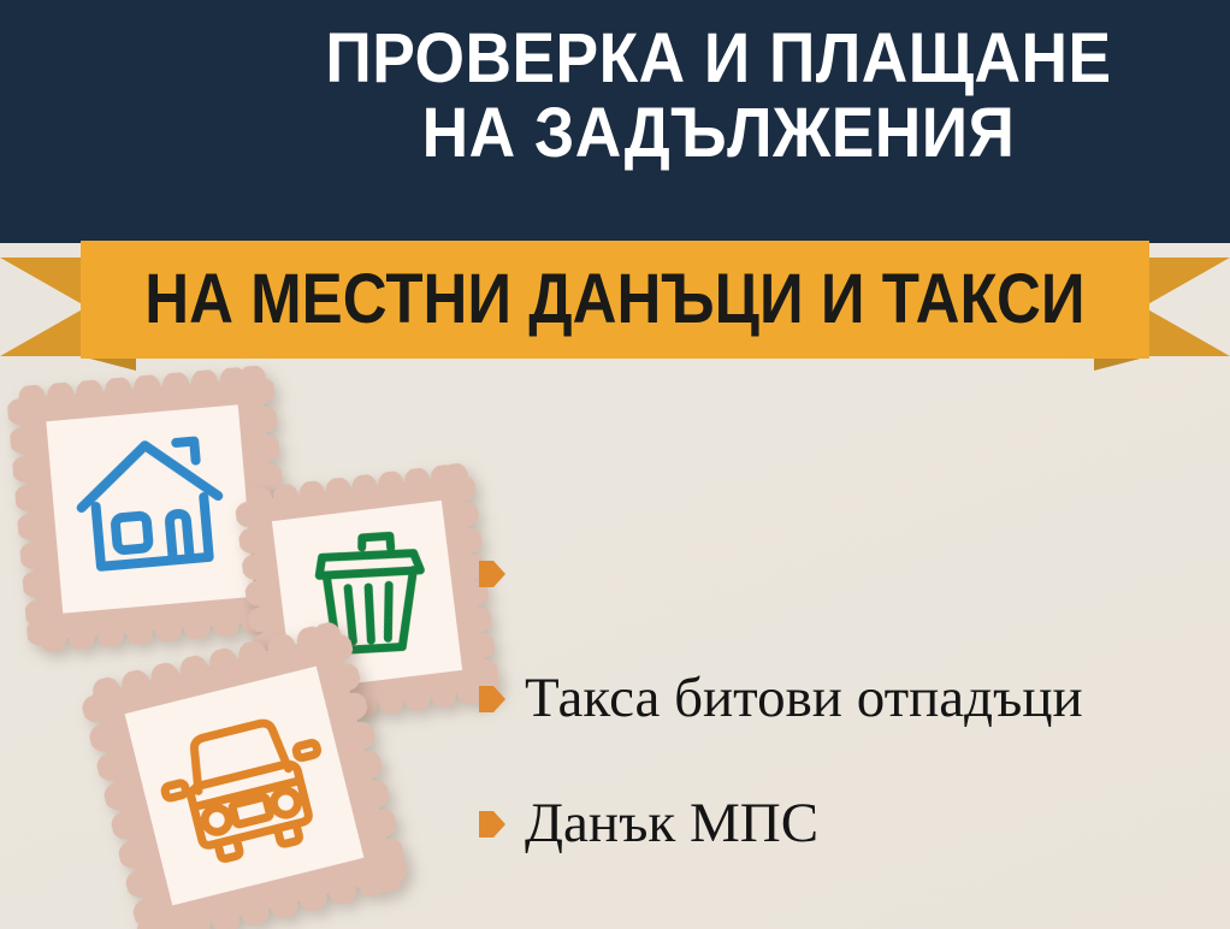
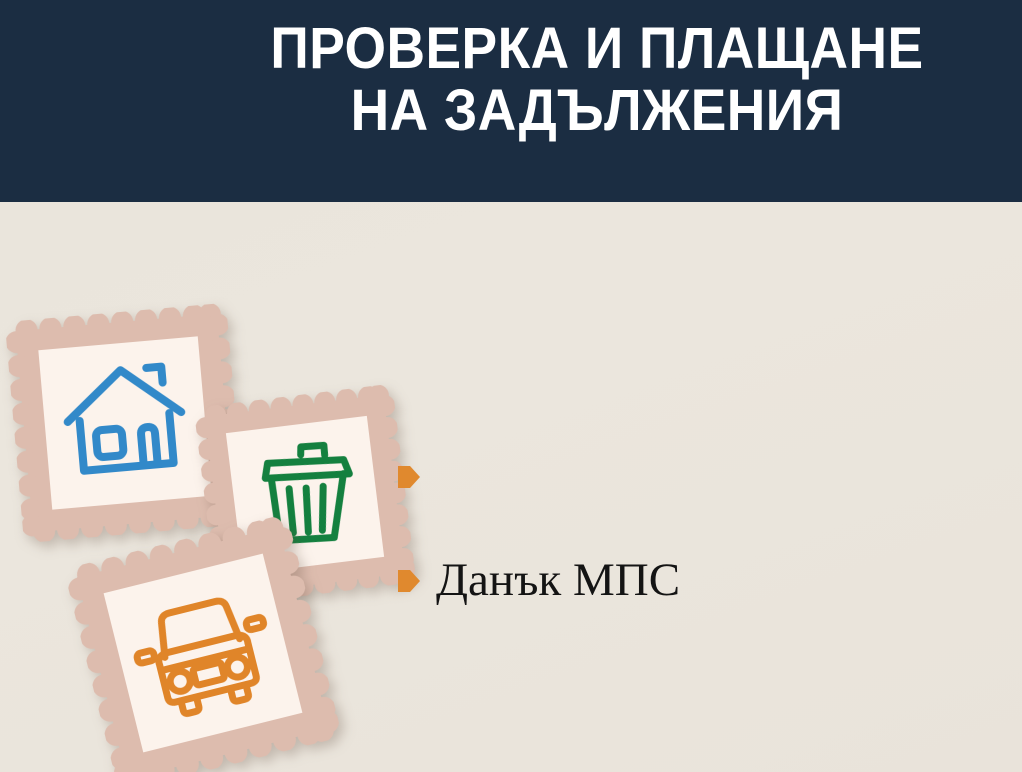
  ПРОВЕРКА И ПЛАЩАНЕ
  НА ЗАДЪЛЖЕНИЯ
- НА МЕСТНИ ДАНЪЦИ И ТАКСИ
- Такса битови отпадъци
  Данък МПС
